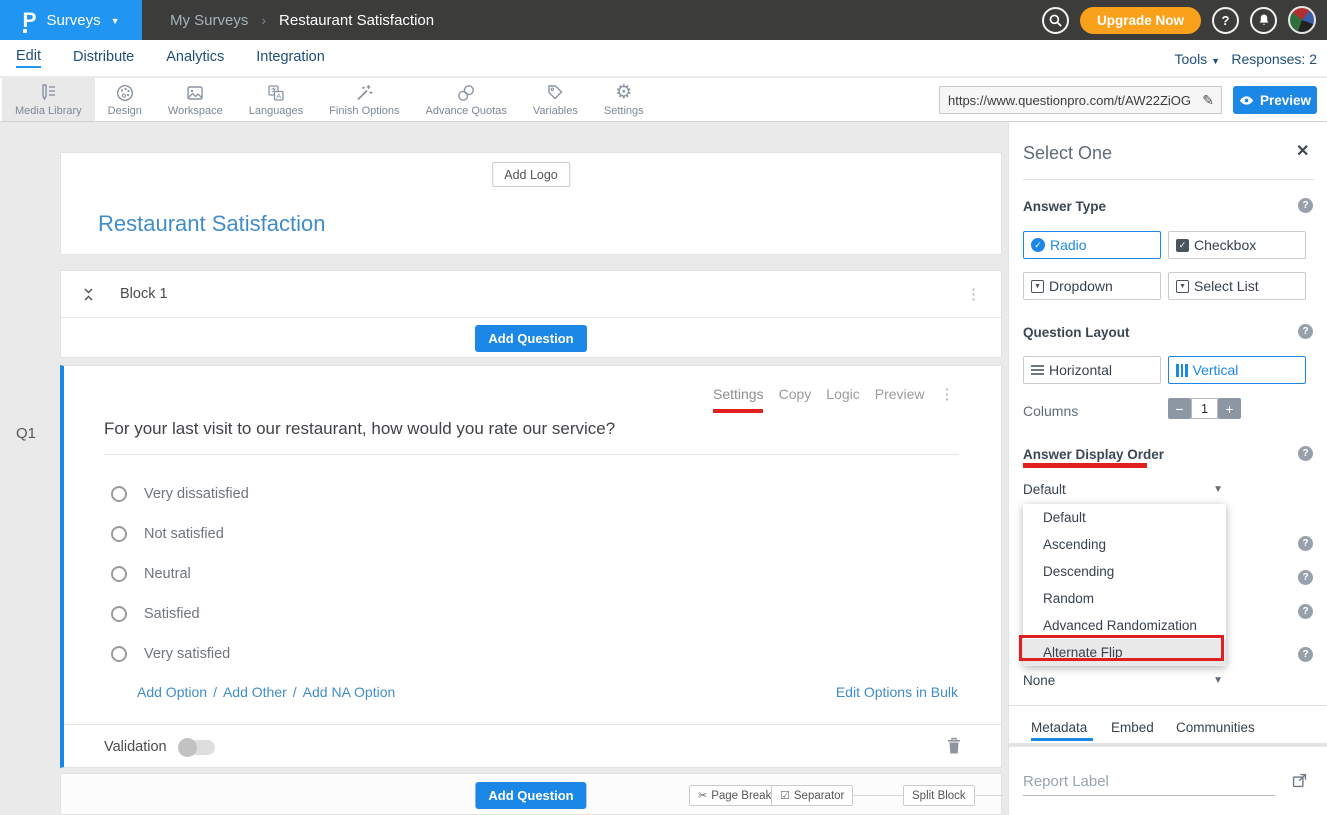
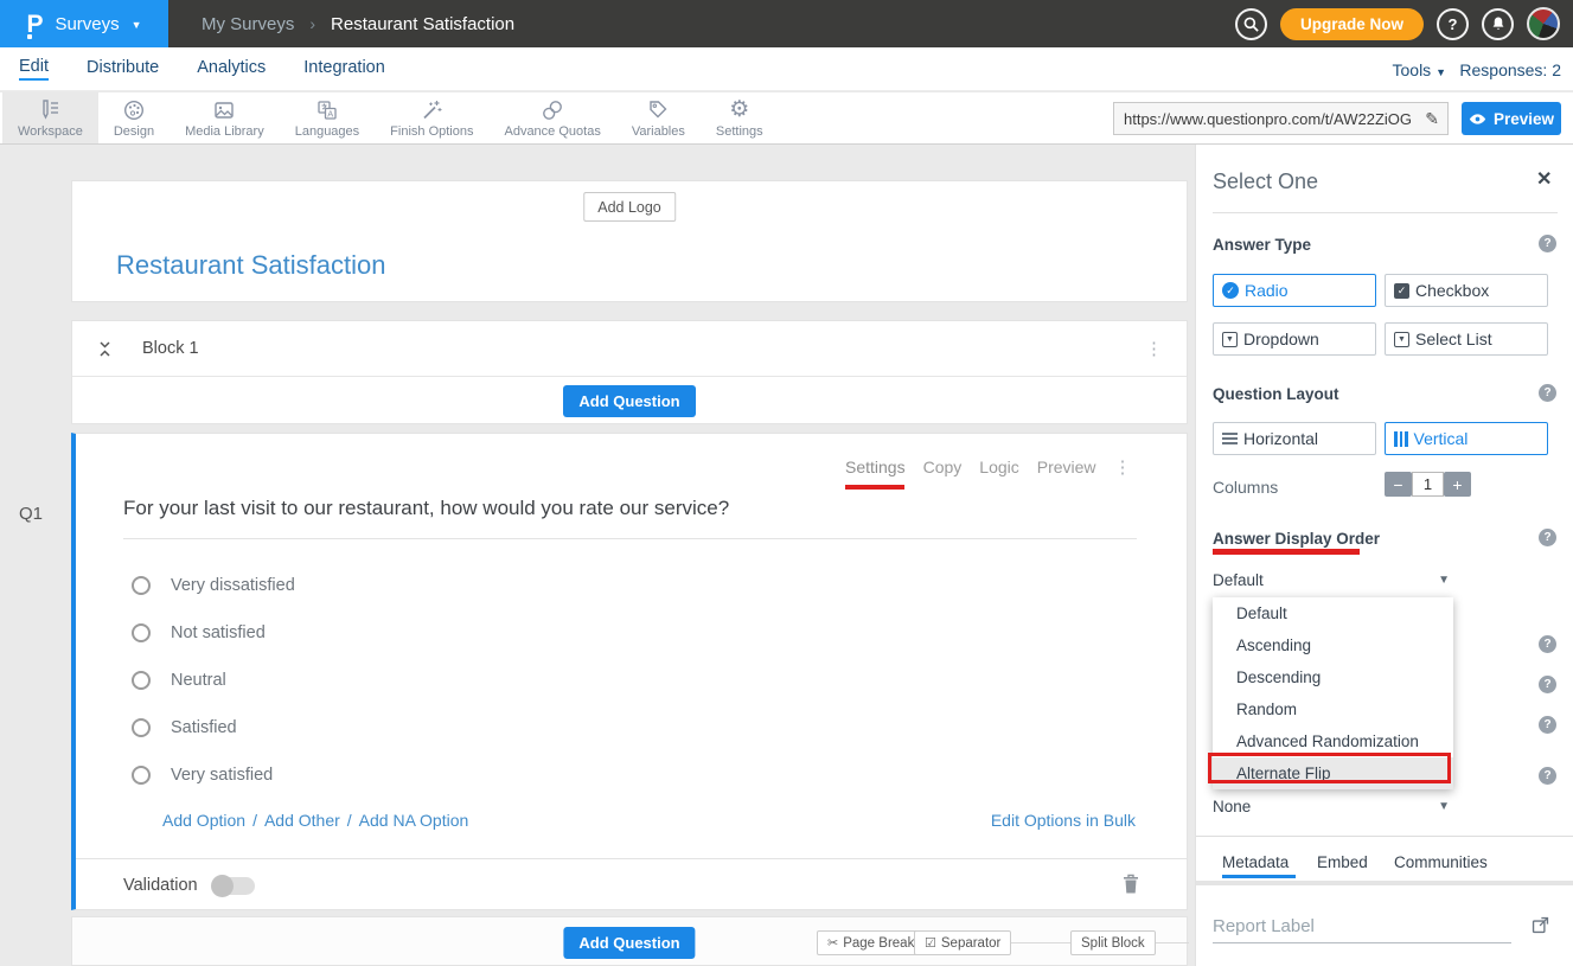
  P
  Surveys
  ▼
  My Surveys
  ›
  Restaurant Satisfaction
  Upgrade Now
  ?
  Edit
  Distribute
  Analytics
  Integration
  Tools ▼
  Responses: 2
- Media Library
+ Workspace
  Design
- Workspace
+ Media Library
  A
  Languages
  Finish Options
  Advance Quotas
  Variables
  ⚙
  Settings
  https://www.questionpro.com/t/AW22ZiOG
  ✎
  Preview
  Add Logo
  Restaurant Satisfaction
  Block 1
  ⋮
  Add Question
  Q1
  Settings
  Copy
  Logic
  Preview
  ⋮
  For your last visit to our restaurant, how would you rate our service?
  Very dissatisfied
  Not satisfied
  Neutral
  Satisfied
  Very satisfied
  Add Option
  /
  Add Other
  /
  Add NA Option
  Edit Options in Bulk
  Validation
  Add Question
  ✂
  Page Break
  ☑
  Separator
  Split Block
  Select One
  ✕
  Answer Type
  ?
  ✓
  Radio
  ✓
  Checkbox
  Dropdown
  Select List
  Question Layout
  ?
  Horizontal
  Vertical
  Columns
  −
  1
  +
  Answer Display Order
  ?
  Default
  ▼
  ?
  ?
  ?
  ?
  Default
  Ascending
  Descending
  Random
  Advanced Randomization
  Alternate Flip
  None
  ▼
  Metadata
  Embed
  Communities
  Report Label
